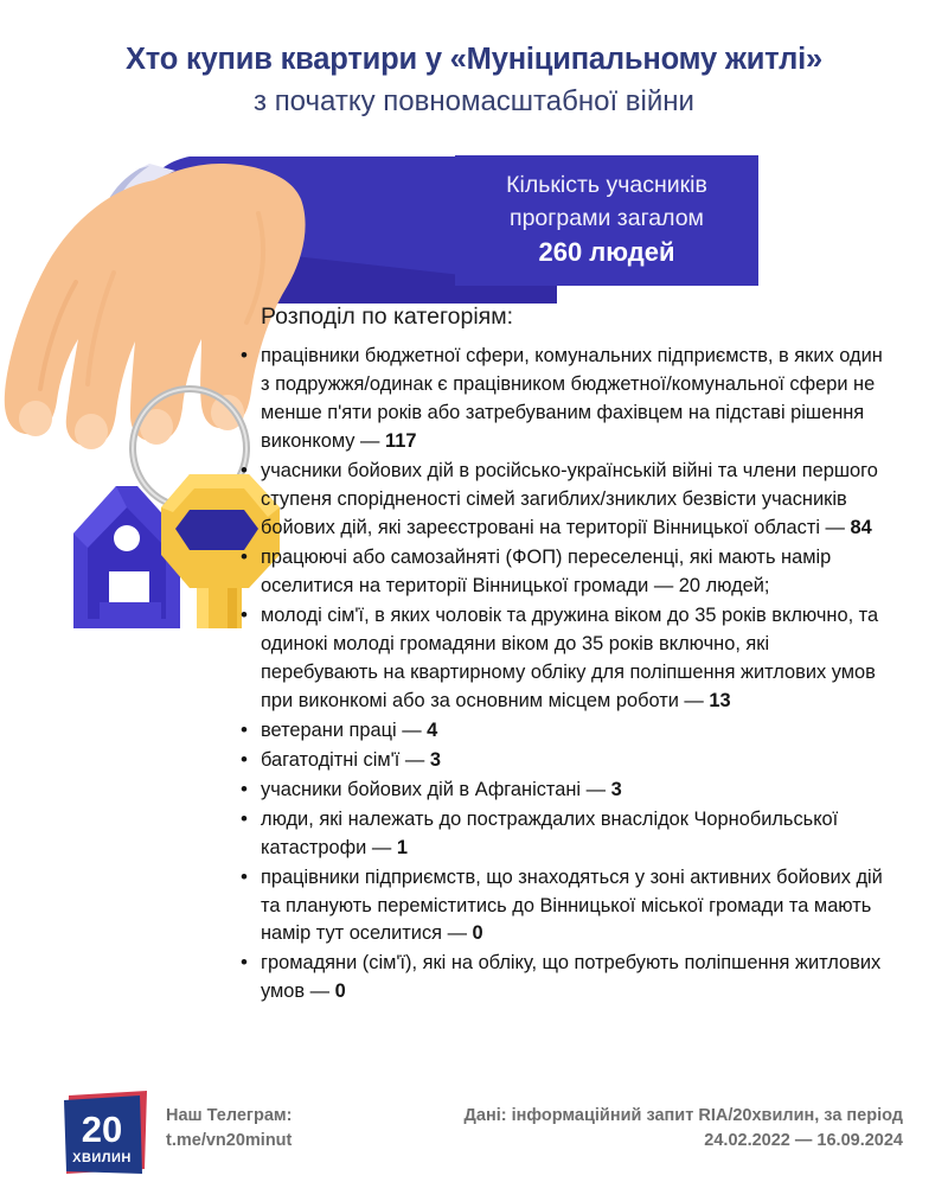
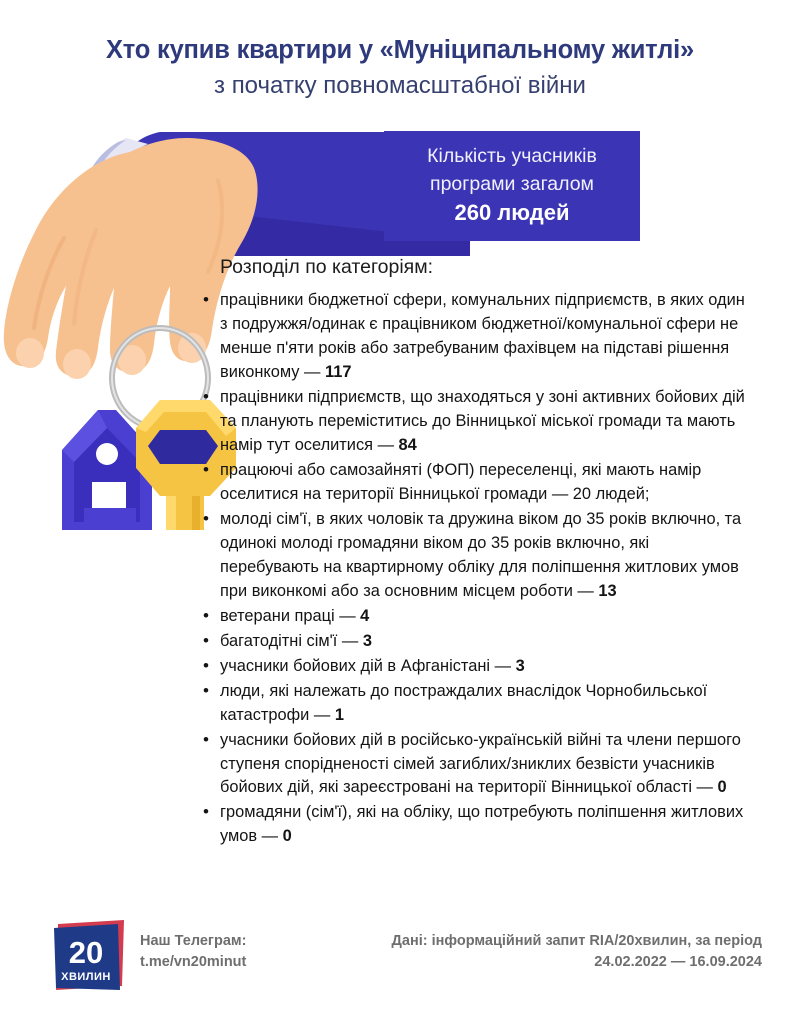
  Хто купив квартири у «Муніципальному житлі»
  з початку повномасштабної війни
  Кількість учасників
  програми загалом
  260 людей
  Розподіл по категоріям:
  працівники бюджетної сфери, комунальних підприємств, в яких один з подружжя/одинак є працівником бюджетної/комунальної сфери не менше п'яти років або затребуваним фахівцем на підставі рішення виконкому — 117
- учасники бойових дій в російсько-українській війні та члени першого ступеня спорідненості сімей загиблих/зниклих безвісти учасників бойових дій, які зареєстровані на території Вінницької області — 84
+ працівники підприємств, що знаходяться у зоні активних бойових дій та планують переміститись до Вінницької міської громади та мають намір тут оселитися — 84
  працюючі або самозайняті (ФОП) переселенці, які мають намір оселитися на території Вінницької громади — 20 людей;
  молоді сім'ї, в яких чоловік та дружина віком до 35 років включно, та одинокі молоді громадяни віком до 35 років включно, які перебувають на квартирному обліку для поліпшення житлових умов при виконкомі або за основним місцем роботи — 13
  ветерани праці — 4
  багатодітні сім'ї — 3
  учасники бойових дій в Афганістані — 3
  люди, які належать до постраждалих внаслідок Чорнобильської катастрофи — 1
- працівники підприємств, що знаходяться у зоні активних бойових дій та планують переміститись до Вінницької міської громади та мають намір тут оселитися — 0
+ учасники бойових дій в російсько-українській війні та члени першого ступеня спорідненості сімей загиблих/зниклих безвісти учасників бойових дій, які зареєстровані на території Вінницької області — 0
  громадяни (сім'ї), які на обліку, що потребують поліпшення житлових умов — 0
  20
  ХВИЛИН
  Наш Телеграм:
  t.me/vn20minut
  Дані: інформаційний запит RIA/20хвилин, за період
  24.02.2022 — 16.09.2024
